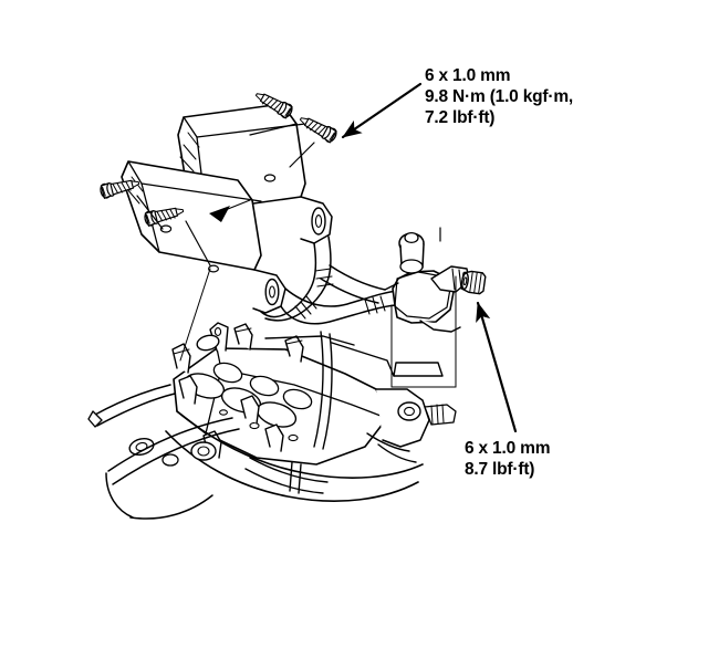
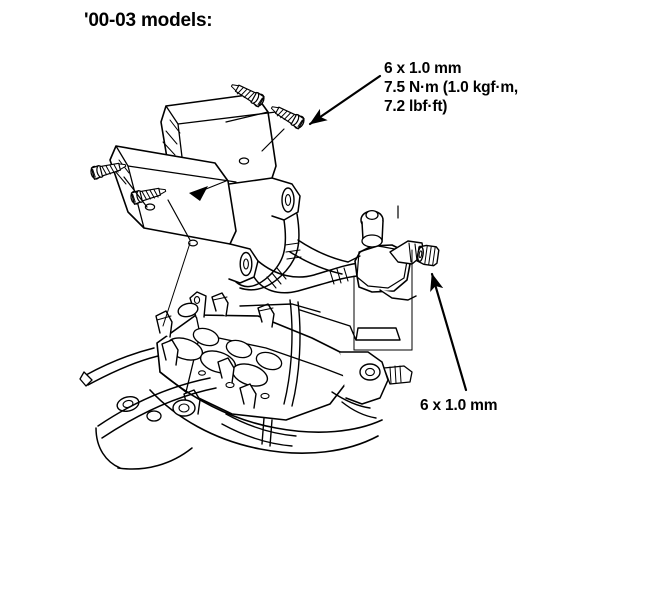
+ '00-03 models:
  6 x 1.0 mm
- 9.8 N·m (1.0 kgf·m,
+ 7.5 N·m (1.0 kgf·m,
  7.2 lbf·ft)
  6 x 1.0 mm
- 8.7 lbf·ft)
